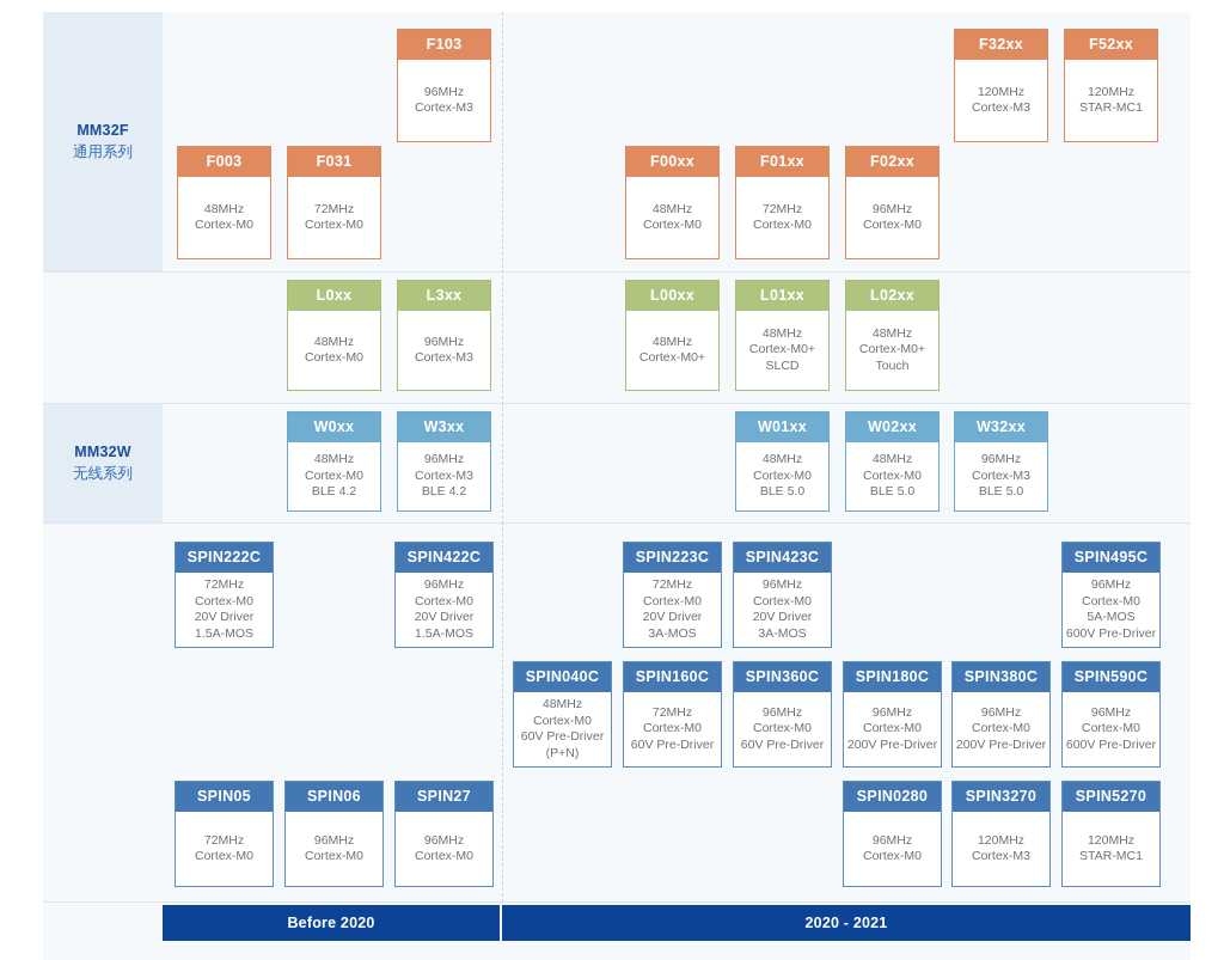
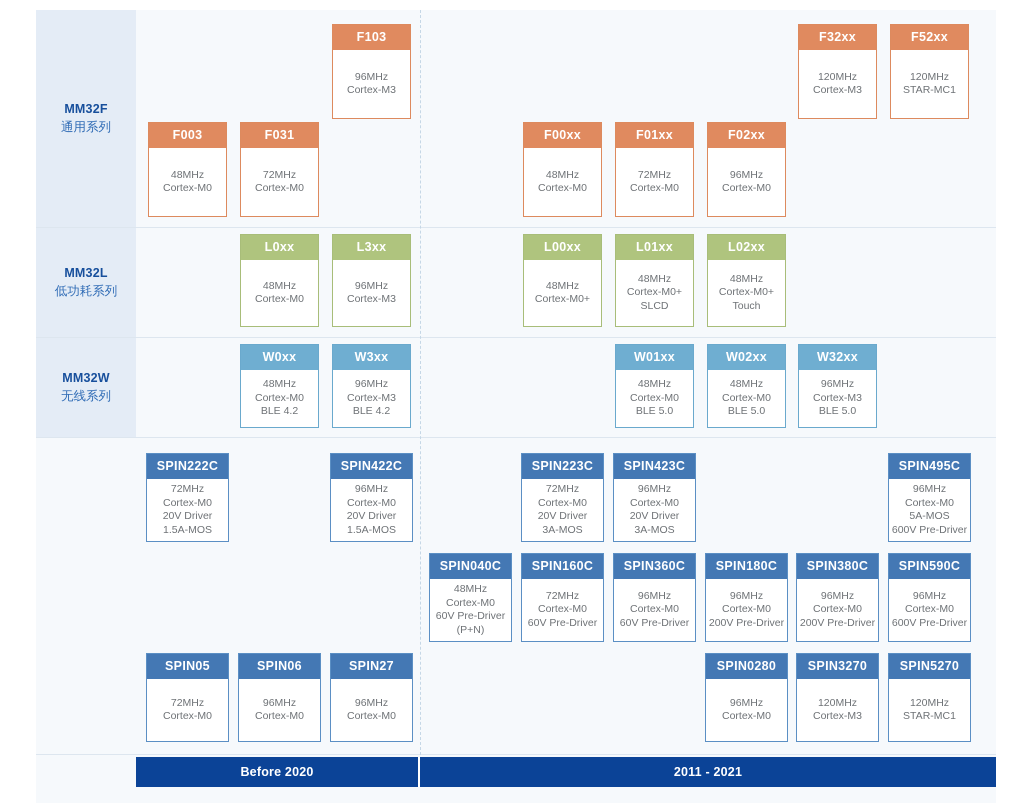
  MM32F
  通用系列
+ MM32L
+ 低功耗系列
  MM32W
  无线系列
  F103
  96MHz
  Cortex-M3
  F003
  48MHz
  Cortex-M0
  F031
  72MHz
  Cortex-M0
  F32xx
  120MHz
  Cortex-M3
  F52xx
  120MHz
  STAR-MC1
  F00xx
  48MHz
  Cortex-M0
  F01xx
  72MHz
  Cortex-M0
  F02xx
  96MHz
  Cortex-M0
  L0xx
  48MHz
  Cortex-M0
  L3xx
  96MHz
  Cortex-M3
  L00xx
  48MHz
  Cortex-M0+
  L01xx
  48MHz
  Cortex-M0+
  SLCD
  L02xx
  48MHz
  Cortex-M0+
  Touch
  W0xx
  48MHz
  Cortex-M0
  BLE 4.2
  W3xx
  96MHz
  Cortex-M3
  BLE 4.2
  W01xx
  48MHz
  Cortex-M0
  BLE 5.0
  W02xx
  48MHz
  Cortex-M0
  BLE 5.0
  W32xx
  96MHz
  Cortex-M3
  BLE 5.0
  SPIN222C
  72MHz
  Cortex-M0
  20V Driver
  1.5A-MOS
  SPIN422C
  96MHz
  Cortex-M0
  20V Driver
  1.5A-MOS
  SPIN223C
  72MHz
  Cortex-M0
  20V Driver
  3A-MOS
  SPIN423C
  96MHz
  Cortex-M0
  20V Driver
  3A-MOS
  SPIN495C
  96MHz
  Cortex-M0
  5A-MOS
  600V Pre-Driver
  SPIN040C
  48MHz
  Cortex-M0
  60V Pre-Driver
  (P+N)
  SPIN160C
  72MHz
  Cortex-M0
  60V Pre-Driver
  SPIN360C
  96MHz
  Cortex-M0
  60V Pre-Driver
  SPIN180C
  96MHz
  Cortex-M0
  200V Pre-Driver
  SPIN380C
  96MHz
  Cortex-M0
  200V Pre-Driver
  SPIN590C
  96MHz
  Cortex-M0
  600V Pre-Driver
  SPIN05
  72MHz
  Cortex-M0
  SPIN06
  96MHz
  Cortex-M0
  SPIN27
  96MHz
  Cortex-M0
  SPIN0280
  96MHz
  Cortex-M0
  SPIN3270
  120MHz
  Cortex-M3
  SPIN5270
  120MHz
  STAR-MC1
  Before 2020
- 2020 - 2021
+ 2011 - 2021
